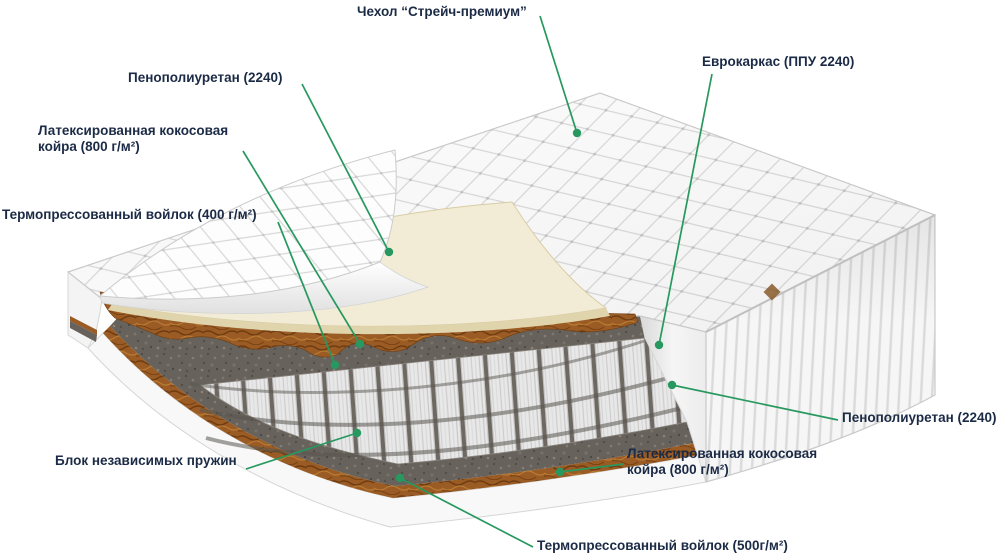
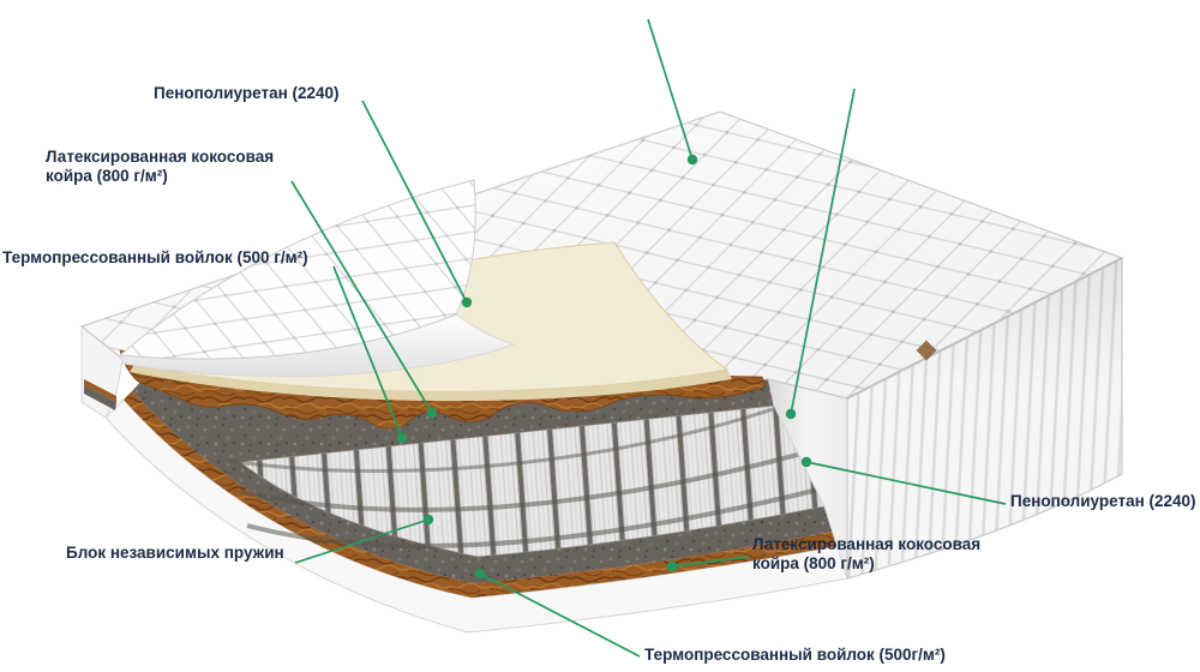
- Чехол “Стрейч-премиум”
  Пенополиуретан (2240)
  Латексированная кокосовая
  койра (800 г/м²)
- Термопрессованный войлок (400 г/м²)
+ Термопрессованный войлок (500 г/м²)
- Еврокаркас (ППУ 2240)
  Пенополиуретан (2240)
  Латексированная кокосовая
  койра (800 г/м²)
  Блок независимых пружин
  Термопрессованный войлок (500г/м²)
